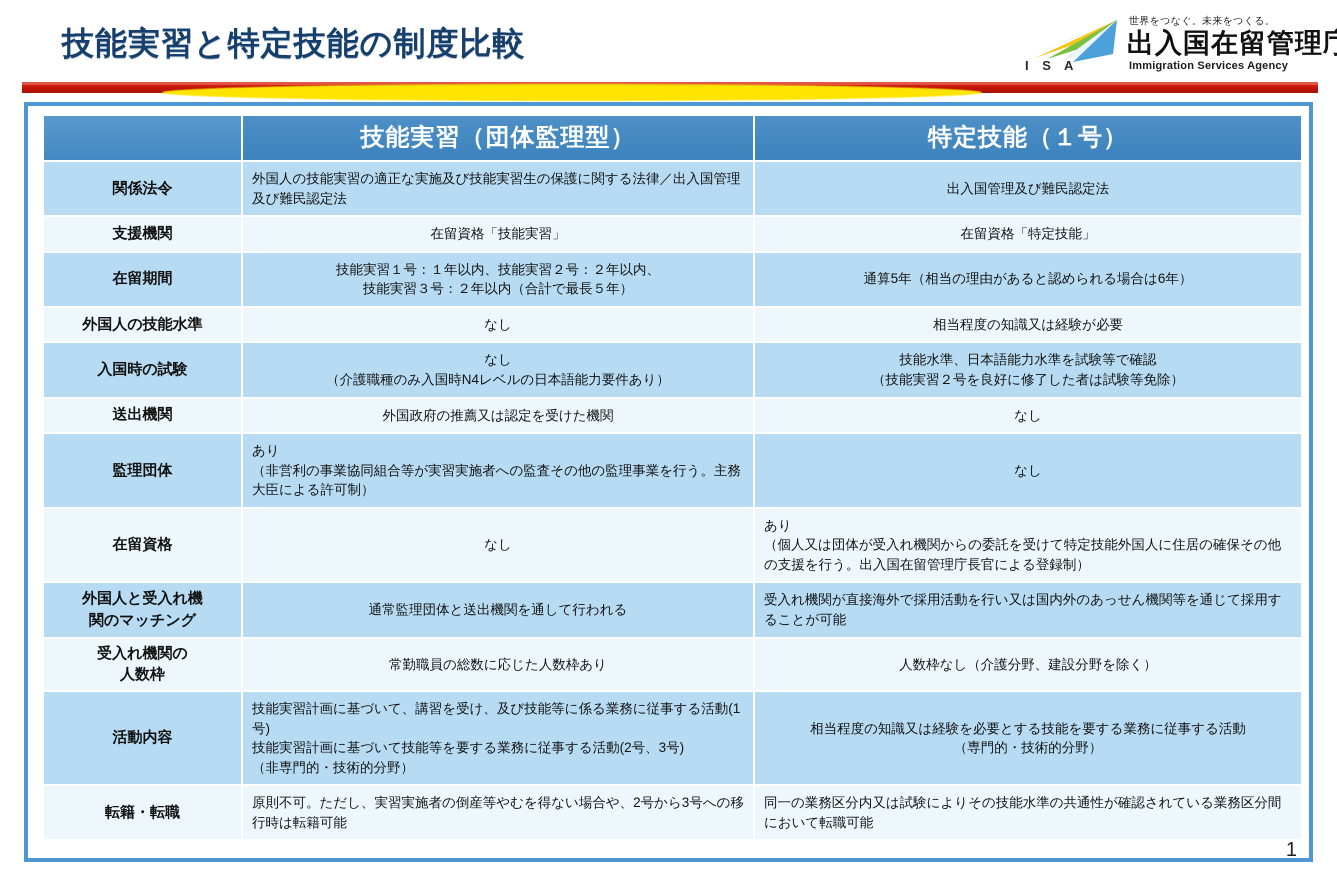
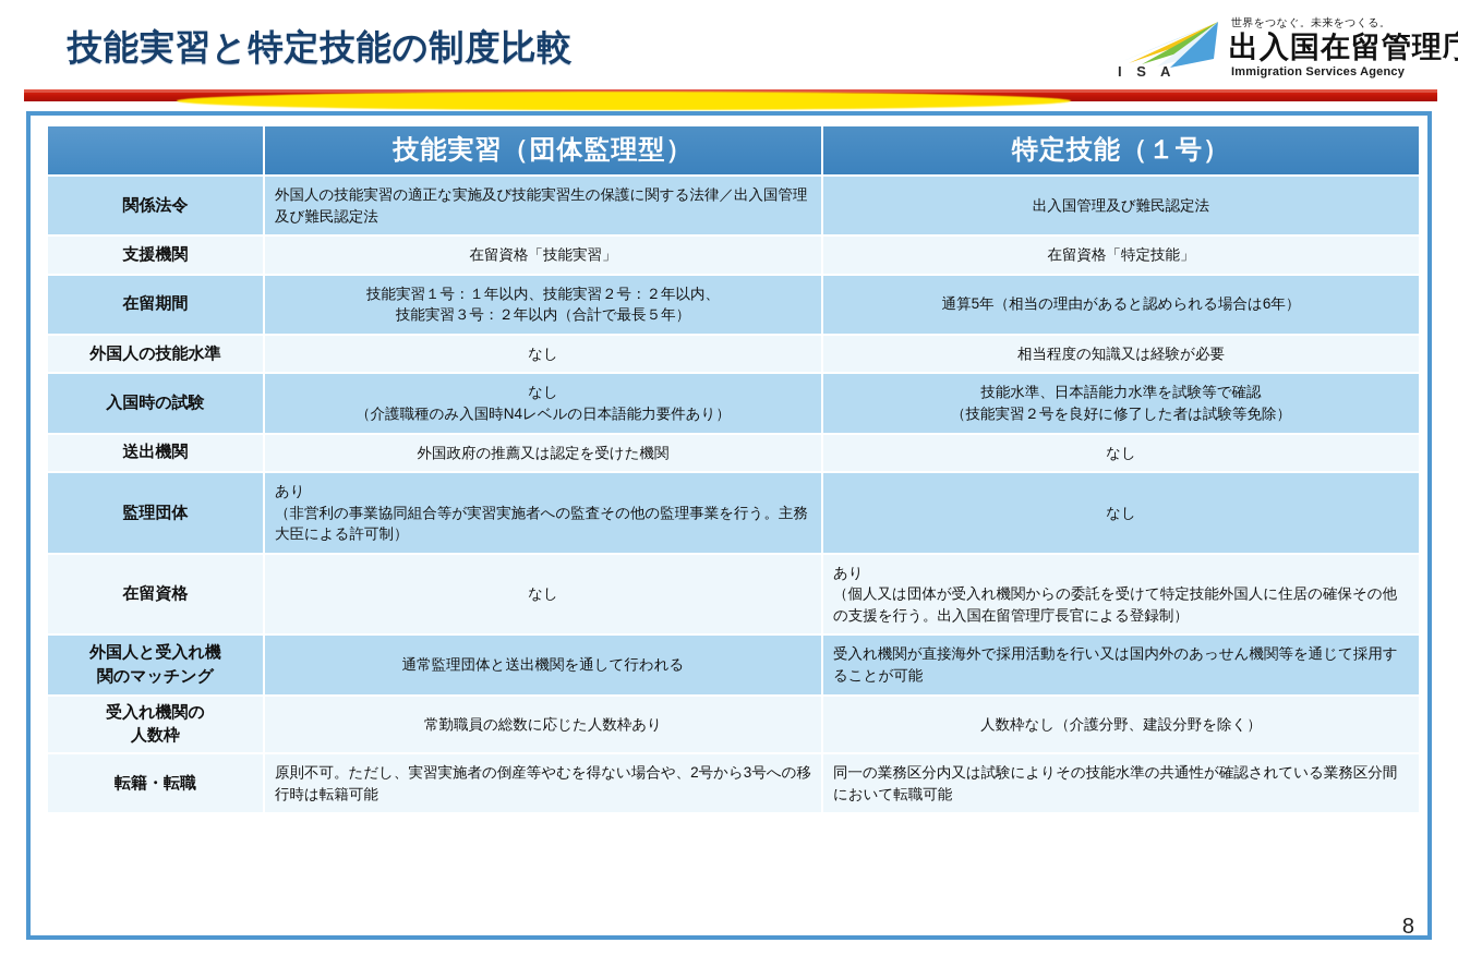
  技能実習と特定技能の制度比較
  I S A
  世界をつなぐ。未来をつくる。
  出入国在留管理
  Immigration Services Agency
  	技能実習（団体監理型）	特定技能（１号）
  関係法令	外国人の技能実習の適正な実施及び技能実習生の保護に関する法律／出入国管理及び難民認定法	出入国管理及び難民認定法
  支援機関	在留資格「技能実習」	在留資格「特定技能」
  在留期間	技能実習１号：１年以内、技能実習２号：２年以内、技能実習３号：２年以内（合計で最長５年）	通算5年（相当の理由があると認められる場合は6年）
  外国人の技能水準	なし	相当程度の知識又は経験が必要
  入国時の試験	なし（介護職種のみ入国時N4レベルの日本語能力要件あり）	技能水準、日本語能力水準を試験等で確認（技能実習２号を良好に修了した者は試験等免除）
  送出機関	外国政府の推薦又は認定を受けた機関	なし
  監理団体	あり（非営利の事業協同組合等が実習実施者への監査その他の監理事業を行う。主務大臣による許可制）	なし
  在留資格	なし	あり（個人又は団体が受入れ機関からの委託を受けて特定技能外国人に住居の確保その他の支援を行う。出入国在留管理庁長官による登録制）
  外国人と受入れ機関のマッチング	通常監理団体と送出機関を通して行われる	受入れ機関が直接海外で採用活動を行い又は国内外のあっせん機関等を通じて採用することが可能
  受入れ機関の人数枠	常勤職員の総数に応じた人数枠あり	人数枠なし（介護分野、建設分野を除く）
- 活動内容	技能実習計画に基づいて、講習を受け、及び技能等に係る業務に従事する活動(1号)技能実習計画に基づいて技能等を要する業務に従事する活動(2号、3号) （非専門的・技術的分野）	相当程度の知識又は経験を必要とする技能を要する業務に従事する活動（専門的・技術的分野）
  転籍・転職	原則不可。ただし、実習実施者の倒産等やむを得ない場合や、2号から3号への移行時は転籍可能	同一の業務区分内又は試験によりその技能水準の共通性が確認されている業務区分間において転職可能
- 1
+ 8
